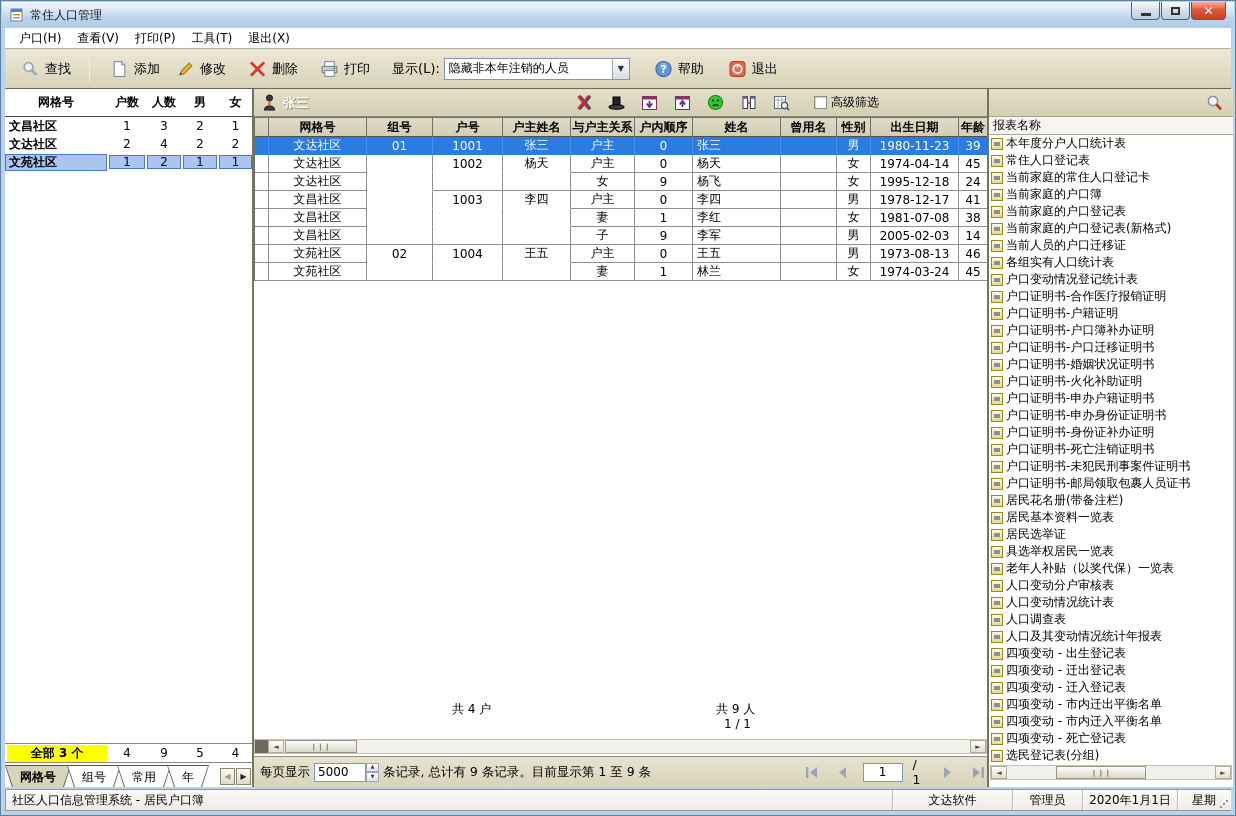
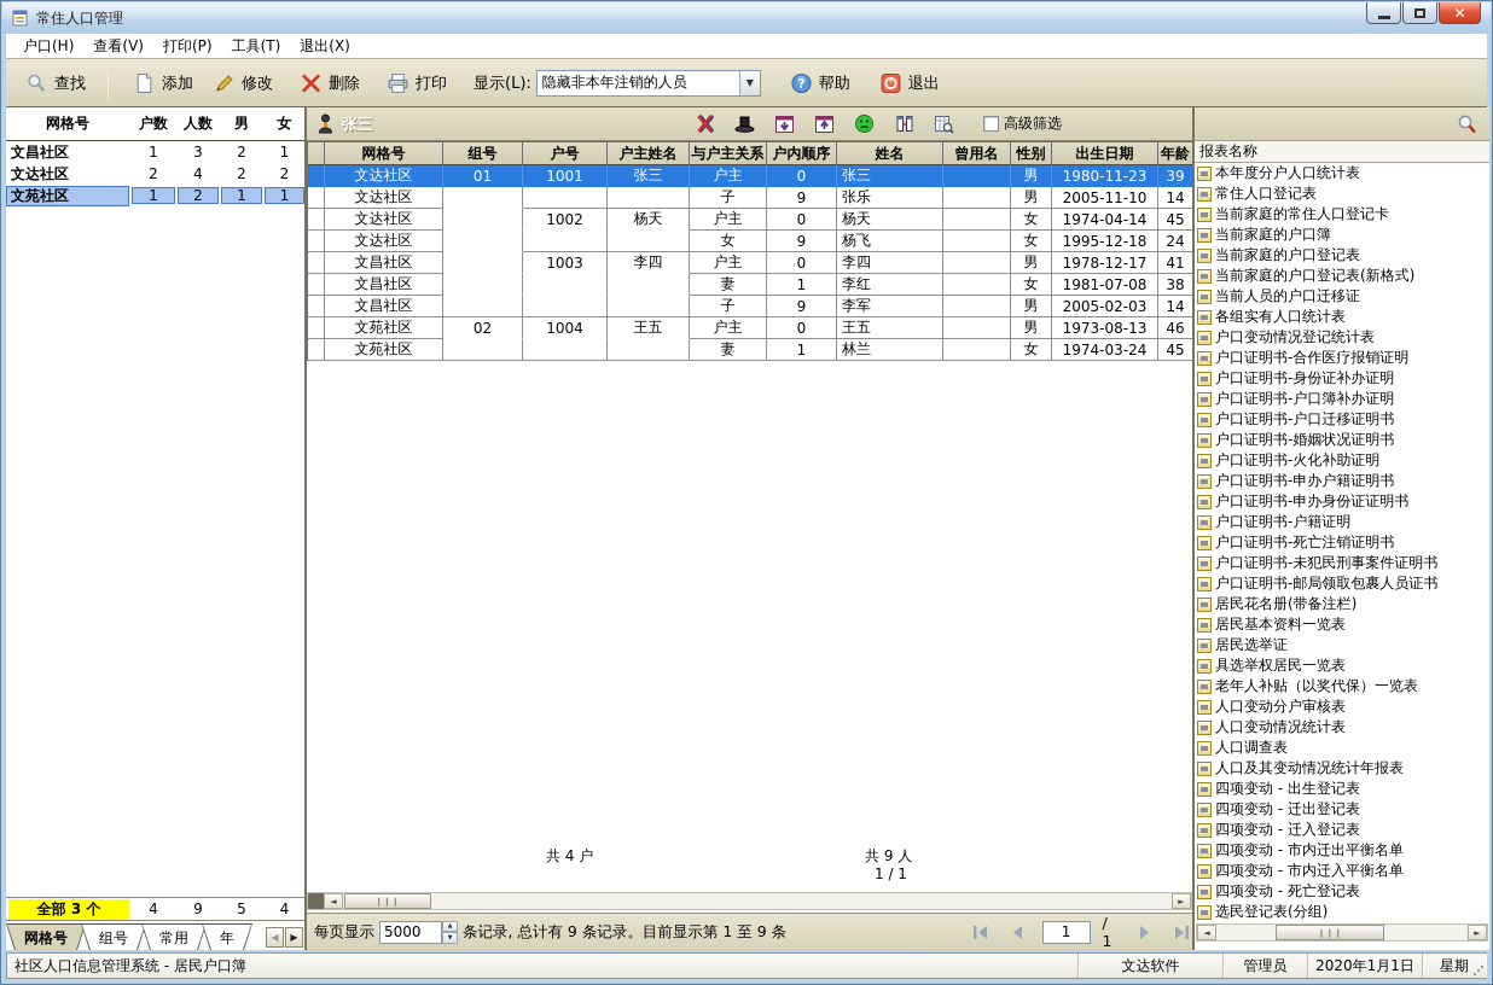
  常住人口管理
  ✕
  户口(H)
  查看(V)
  打印(P)
  工具(T)
  退出(X)
  查找
  添加
  修改
  删除
  打印
  显示(L):
  隐藏非本年注销的人员
  ▼
  ?
  帮助
  退出
  网格号
  户数
  人数
  男
  女
  文昌社区
  1
  3
  2
  1
  文达社区
  2
  4
  2
  2
  文苑社区
  1
  2
  1
  1
  全部 3 个
  4
  9
  5
  4
  网格号
  组号
  常用
  年
  ◀
  ▶
  张三
  高级筛选
  	网格号	组号	户号	户主姓名	与户主关系	户内顺序	姓名	曾用名	性别	出生日期	年龄
  	文达社区	01	1001	张三	户主	0	张三		男	1980-11-23	39
+ 	文达社区				子	9	张乐		男	2005-11-10	14
  	文达社区		1002	杨天	户主	0	杨天		女	1974-04-14	45
  	文达社区				女	9	杨飞		女	1995-12-18	24
  	文昌社区		1003	李四	户主	0	李四		男	1978-12-17	41
  	文昌社区				妻	1	李红		女	1981-07-08	38
  	文昌社区				子	9	李军		男	2005-02-03	14
  	文苑社区	02	1004	王五	户主	0	王五		男	1973-08-13	46
  	文苑社区				妻	1	林兰		女	1974-03-24	45
  共 4 户
  共 9 人
  1 / 1
  ◄
  ❙❙❙
  ►
  每页显示
  5000
  条记录, 总计有 9 条记录。目前显示第 1 至 9 条
  1
  / 1
  报表名称
  本年度分户人口统计表
  常住人口登记表
  当前家庭的常住人口登记卡
  当前家庭的户口簿
  当前家庭的户口登记表
  当前家庭的户口登记表(新格式)
  当前人员的户口迁移证
  各组实有人口统计表
  户口变动情况登记统计表
  户口证明书-合作医疗报销证明
- 户口证明书-户籍证明
+ 户口证明书-身份证补办证明
  户口证明书-户口簿补办证明
  户口证明书-户口迁移证明书
  户口证明书-婚姻状况证明书
  户口证明书-火化补助证明
  户口证明书-申办户籍证明书
  户口证明书-申办身份证证明书
- 户口证明书-身份证补办证明
+ 户口证明书-户籍证明
  户口证明书-死亡注销证明书
  户口证明书-未犯民刑事案件证明书
  户口证明书-邮局领取包裹人员证书
  居民花名册(带备注栏)
  居民基本资料一览表
  居民选举证
  具选举权居民一览表
  老年人补贴（以奖代保）一览表
  人口变动分户审核表
  人口变动情况统计表
  人口调查表
  人口及其变动情况统计年报表
  四项变动 - 出生登记表
  四项变动 - 迁出登记表
  四项变动 - 迁入登记表
  四项变动 - 市内迁出平衡名单
  四项变动 - 市内迁入平衡名单
  四项变动 - 死亡登记表
  选民登记表(分组)
  ◄
  ❙❙❙
  ►
  社区人口信息管理系统 - 居民户口簿
  文达软件
  管理员
  2020年1月1日
  星期
